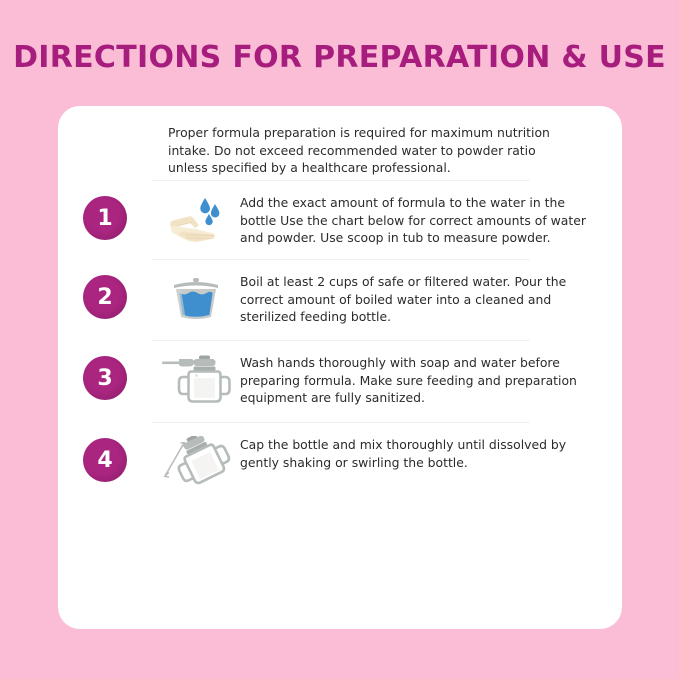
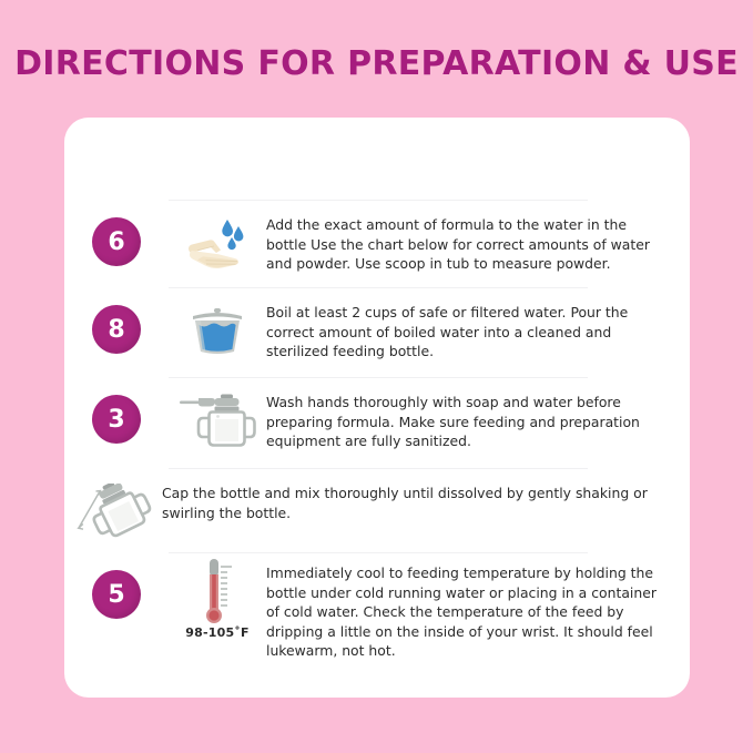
  DIRECTIONS FOR PREPARATION & USE
- Proper formula preparation is required for maximum nutrition intake. Do not exceed recommended water to powder ratio unless specified by a healthcare professional.
- 1
+ 6
  Add the exact amount of formula to the water in the bottle Use the chart below for correct amounts of water and powder. Use scoop in tub to measure powder.
- 2
+ 8
  Boil at least 2 cups of safe or filtered water. Pour the correct amount of boiled water into a cleaned and sterilized feeding bottle.
  3
  Wash hands thoroughly with soap and water before preparing formula. Make sure feeding and preparation equipment are fully sanitized.
- 4
  Cap the bottle and mix thoroughly until dissolved by gently shaking or swirling the bottle.
+ 5
+ 98-105˚F
+ Immediately cool to feeding temperature by holding the bottle under cold running water or placing in a container of cold water. Check the temperature of the feed by dripping a little on the inside of your wrist. It should feel lukewarm, not hot.
